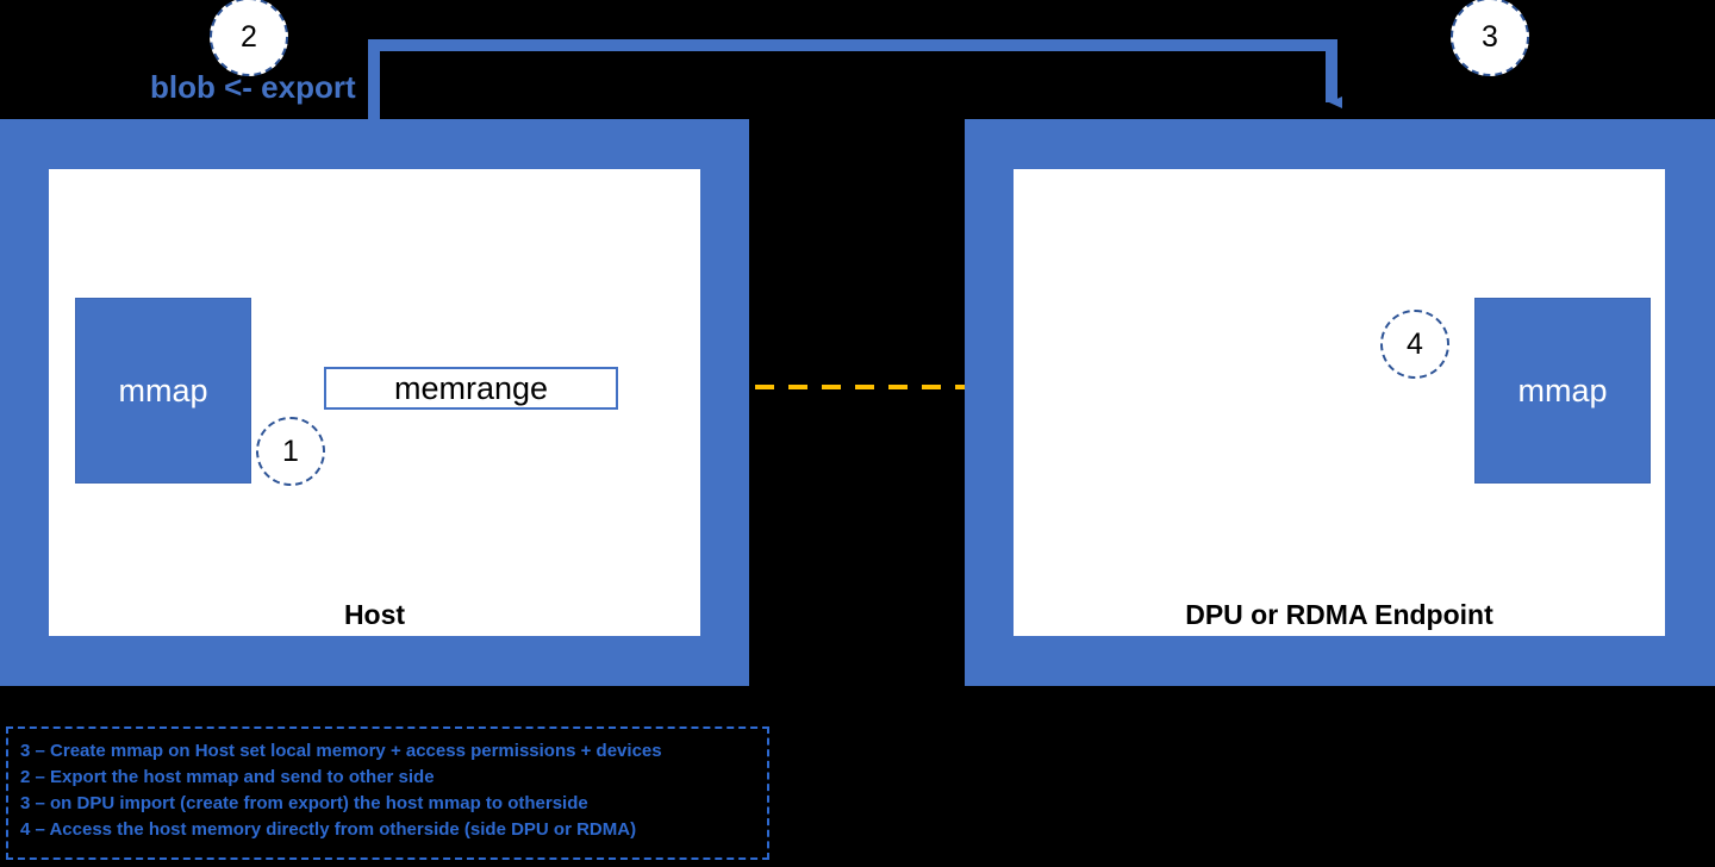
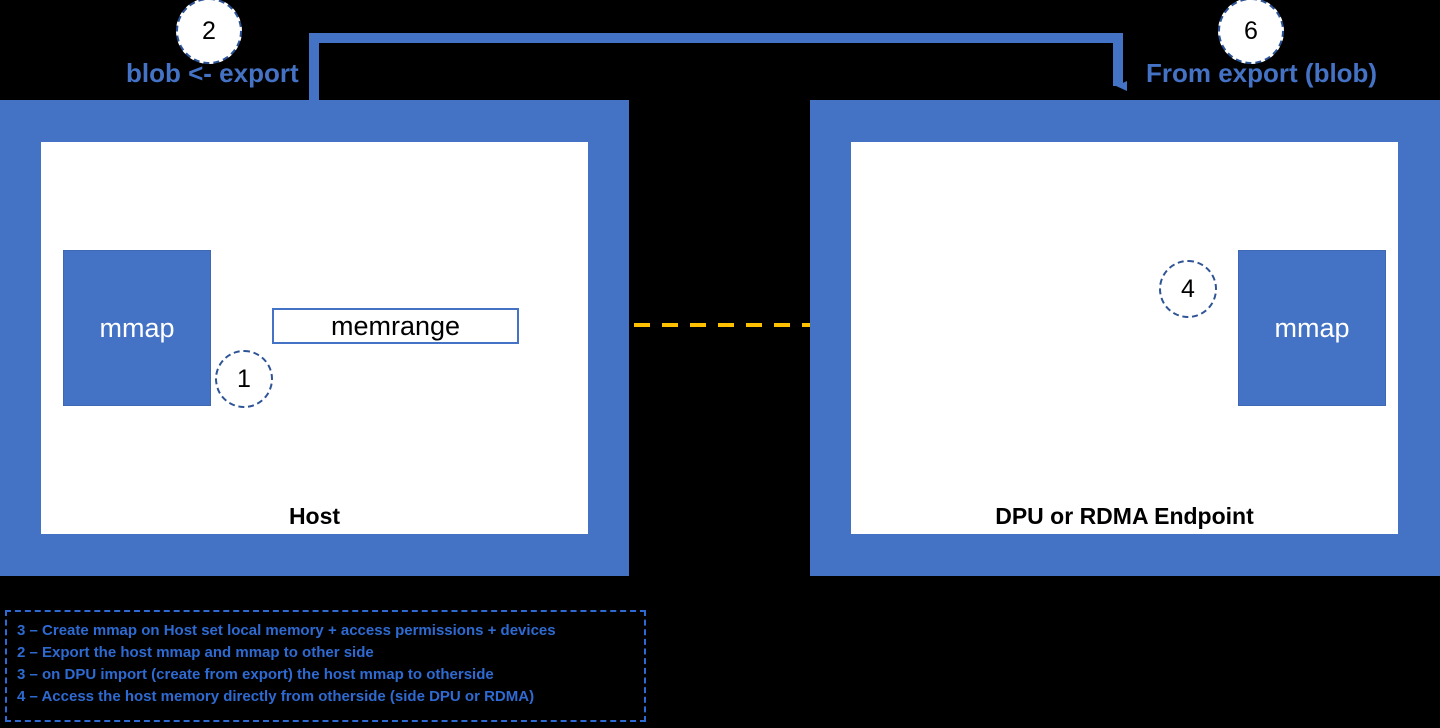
  2
  blob <- export
- 3
+ 6
+ From export (blob)
  mmap
  memrange
  1
  Host
  mmap
  4
  DPU or RDMA Endpoint
  3 – Create mmap on Host set local memory + access permissions + devices
- 2 – Export the host mmap and send to other side
+ 2 – Export the host mmap and mmap to other side
  3 – on DPU import (create from export) the host mmap to otherside
  4 – Access the host memory directly from otherside (side DPU or RDMA)
